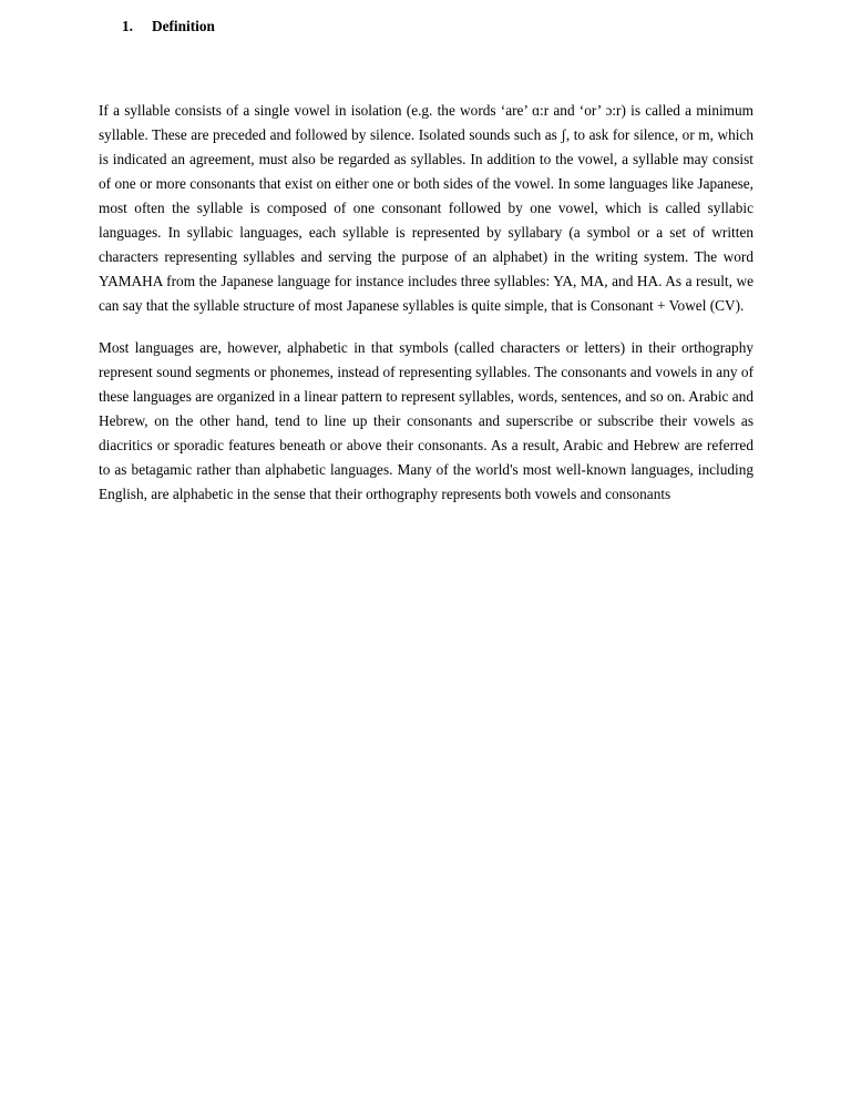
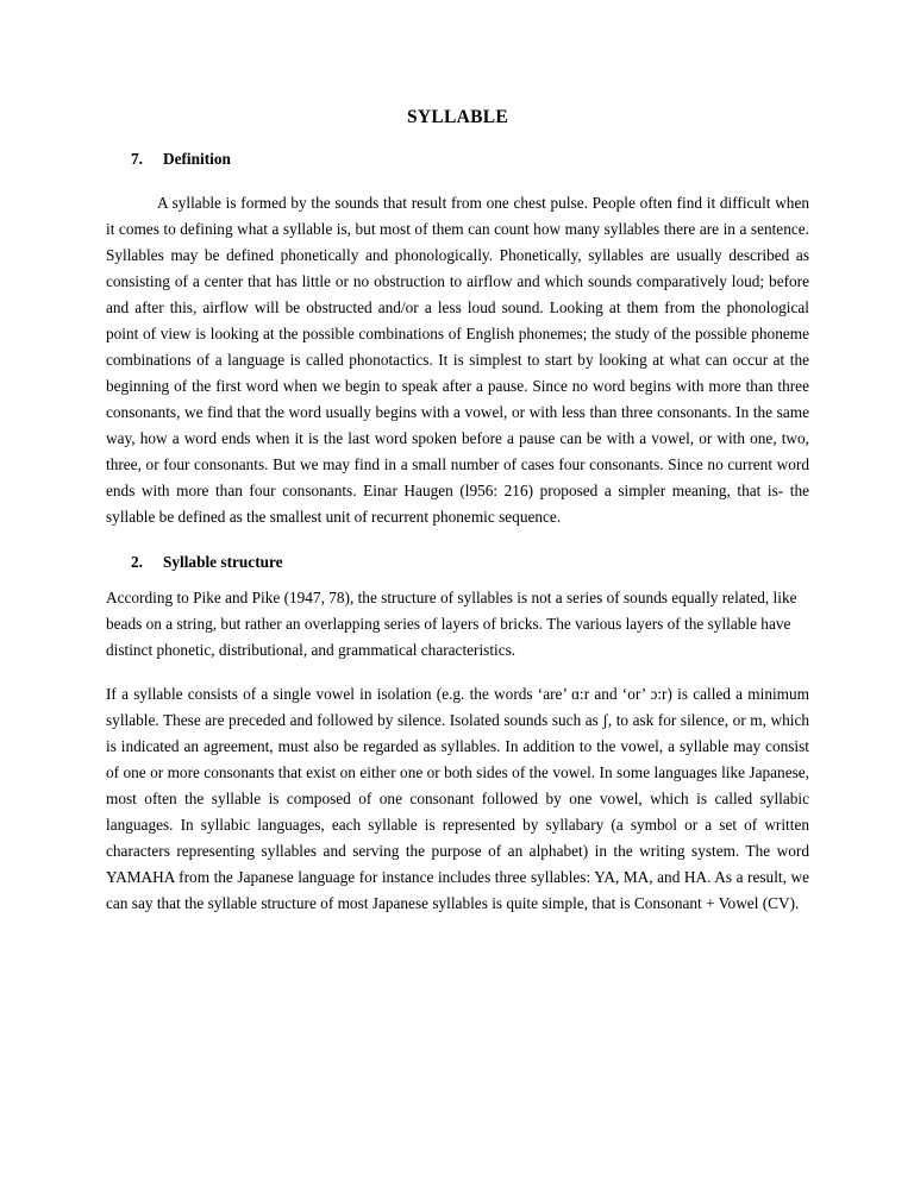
+ SYLLABLE
- 1.
+ 7.
  Definition
+ A syllable is formed by the sounds that result from one chest pulse. People often find it difficult when it comes to defining what a syllable is, but most of them can count how many syllables there are in a sentence. Syllables may be defined phonetically and phonologically. Phonetically, syllables are usually described as consisting of a center that has little or no obstruction to airflow and which sounds comparatively loud; before and after this, airflow will be obstructed and/or a less loud sound. Looking at them from the phonological point of view is looking at the possible combinations of English phonemes; the study of the possible phoneme combinations of a language is called phonotactics. It is simplest to start by looking at what can occur at the beginning of the first word when we begin to speak after a pause. Since no word begins with more than three consonants, we find that the word usually begins with a vowel, or with less than three consonants. In the same way, how a word ends when it is the last word spoken before a pause can be with a vowel, or with one, two, three, or four consonants. But we may find in a small number of cases four consonants. Since no current word ends with more than four consonants. Einar Haugen (l956: 216) proposed a simpler meaning, that is- the syllable be defined as the smallest unit of recurrent phonemic sequence.
+ 2.
+ Syllable structure
+ According to Pike and Pike (1947, 78), the structure of syllables is not a series of sounds equally related, like beads on a string, but rather an overlapping series of layers of bricks. The various layers of the syllable have distinct phonetic, distributional, and grammatical characteristics.
  If a syllable consists of a single vowel in isolation (e.g. the words ‘are’ ɑ:r and ‘or’ ɔ:r) is called a minimum syllable. These are preceded and followed by silence. Isolated sounds such as ʃ, to ask for silence, or m, which is indicated an agreement, must also be regarded as syllables. In addition to the vowel, a syllable may consist of one or more consonants that exist on either one or both sides of the vowel. In some languages like Japanese, most often the syllable is composed of one consonant followed by one vowel, which is called syllabic languages. In syllabic languages, each syllable is represented by syllabary (a symbol or a set of written characters representing syllables and serving the purpose of an alphabet) in the writing system. The word YAMAHA from the Japanese language for instance includes three syllables: YA, MA, and HA. As a result, we can say that the syllable structure of most Japanese syllables is quite simple, that is Consonant + Vowel (CV).
- Most languages are, however, alphabetic in that symbols (called characters or letters) in their orthography represent sound segments or phonemes, instead of representing syllables. The consonants and vowels in any of these languages are organized in a linear pattern to represent syllables, words, sentences, and so on. Arabic and Hebrew, on the other hand, tend to line up their consonants and superscribe or subscribe their vowels as diacritics or sporadic features beneath or above their consonants. As a result, Arabic and Hebrew are referred to as betagamic rather than alphabetic languages. Many of the world's most well-known languages, including English, are alphabetic in the sense that their orthography represents both vowels and consonants
